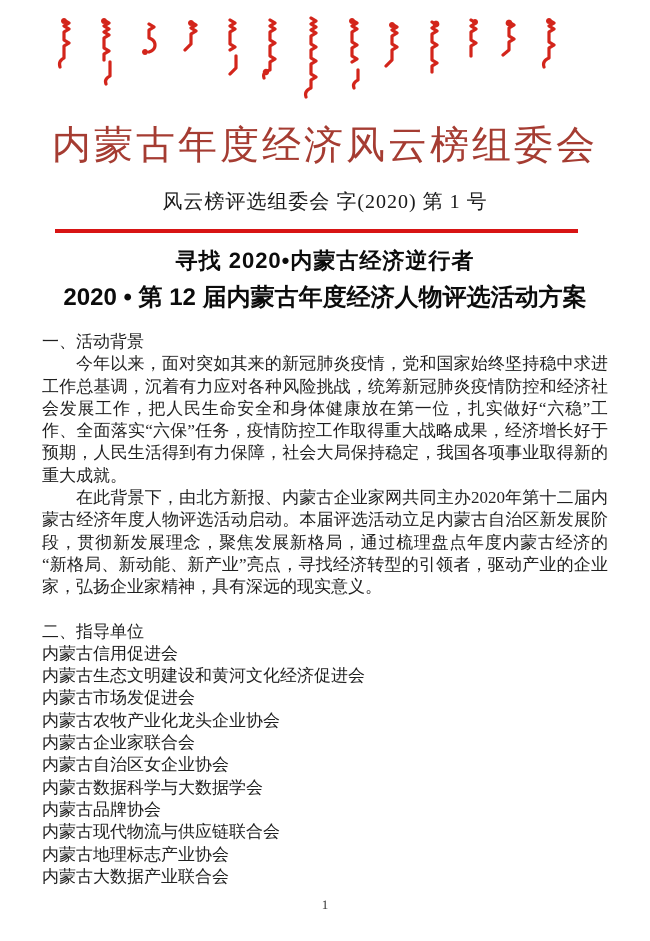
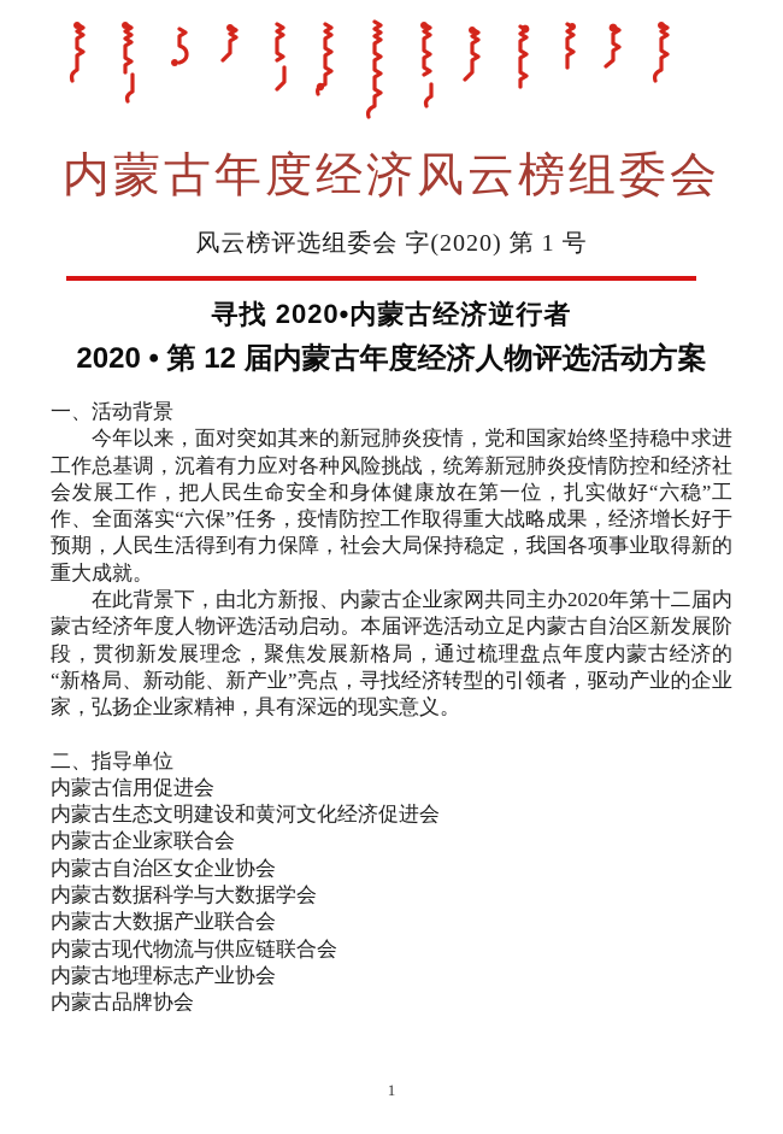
  内蒙古年度经济风云榜组委会
  风云榜评选组委会 字(2020) 第 1 号
  寻找 2020•内蒙古经济逆行者
  2020 • 第 12 届内蒙古年度经济人物评选活动方案
  一、活动背景
  今年以来，面对突如其来的新冠肺炎疫情，党和国家始终坚持稳中求进工作总基调，沉着有力应对各种风险挑战，统筹新冠肺炎疫情防控和经济社会发展工作，把人民生命安全和身体健康放在第一位，扎实做好“六稳”工作、全面落实“六保”任务，疫情防控工作取得重大战略成果，经济增长好于预期，人民生活得到有力保障，社会大局保持稳定，我国各项事业取得新的重大成就。
  在此背景下，由北方新报、内蒙古企业家网共同主办2020年第十二届内蒙古经济年度人物评选活动启动。本届评选活动立足内蒙古自治区新发展阶段，贯彻新发展理念，聚焦发展新格局，通过梳理盘点年度内蒙古经济的“新格局、新动能、新产业”亮点，寻找经济转型的引领者，驱动产业的企业家，弘扬企业家精神，具有深远的现实意义。
  二、指导单位
  内蒙古信用促进会
  内蒙古生态文明建设和黄河文化经济促进会
- 内蒙古市场发促进会
- 内蒙古农牧产业化龙头企业协会
  内蒙古企业家联合会
  内蒙古自治区女企业协会
  内蒙古数据科学与大数据学会
- 内蒙古品牌协会
+ 内蒙古大数据产业联合会
  内蒙古现代物流与供应链联合会
  内蒙古地理标志产业协会
- 内蒙古大数据产业联合会
+ 内蒙古品牌协会
  1
